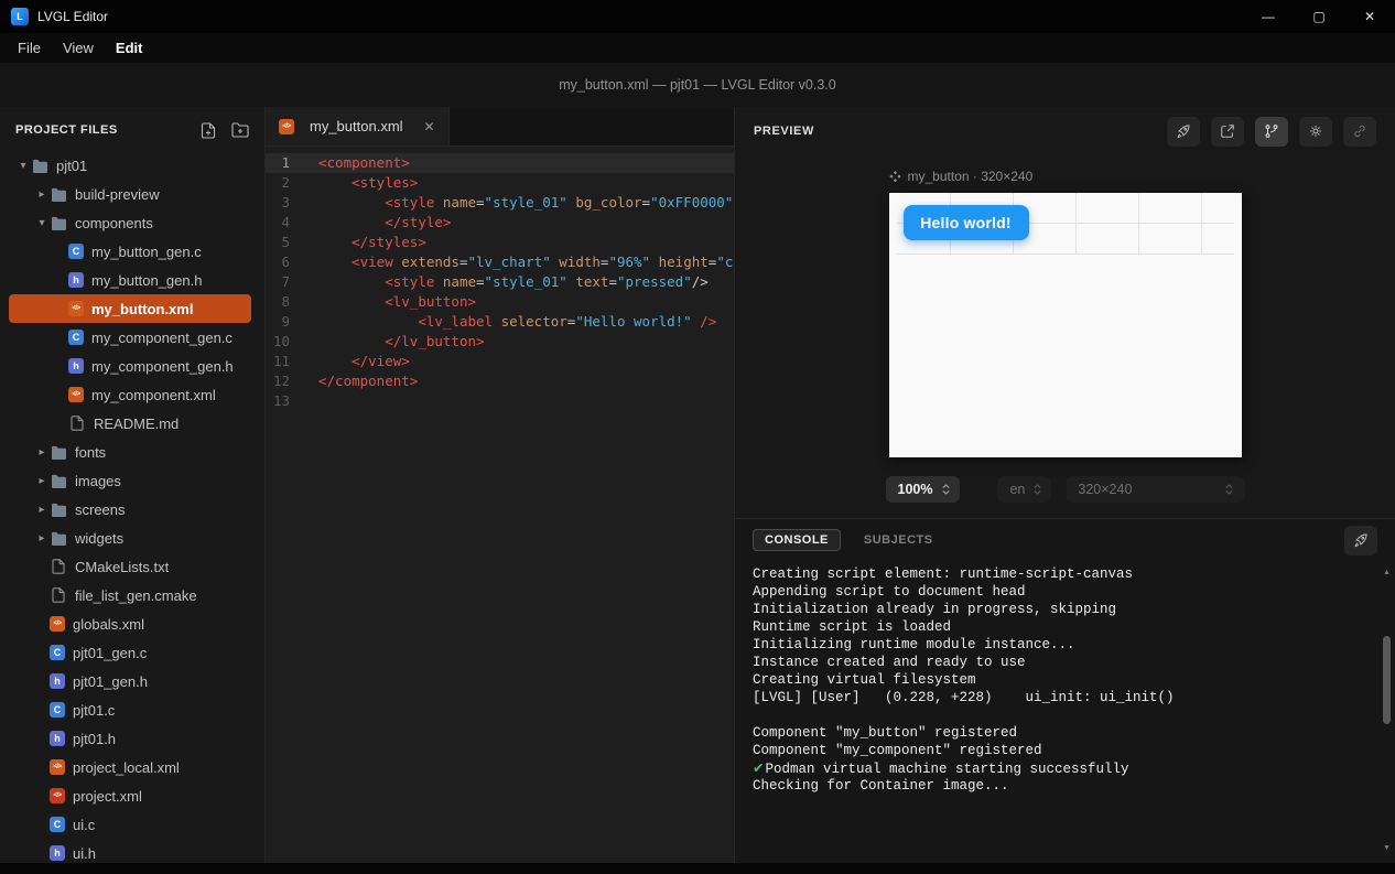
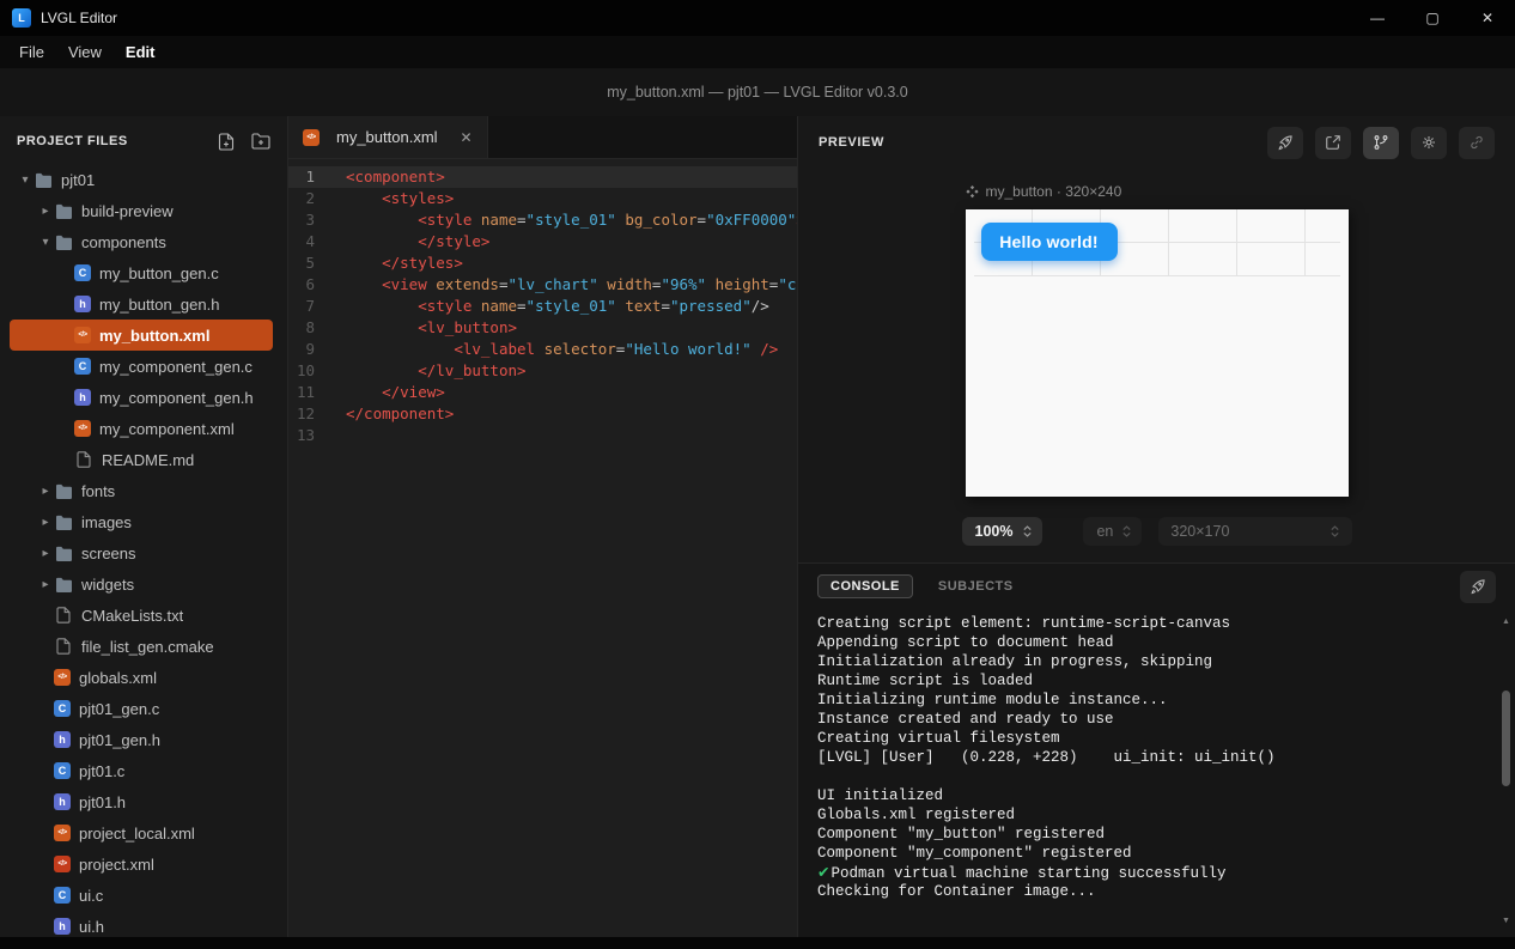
  L
  LVGL Editor
  —
  ▢
  ✕
  File
  View
  Edit
  my_button.xml — pjt01 — LVGL Editor v0.3.0
  PROJECT FILES
  ▾
  pjt01
  ▸
  build-preview
  ▾
  components
  C
  my_button_gen.c
  h
  my_button_gen.h
  my_button.xml
  C
  my_component_gen.c
  h
  my_component_gen.h
  my_component.xml
  README.md
  ▸
  fonts
  ▸
  images
  ▸
  screens
  ▸
  widgets
  CMakeLists.txt
  file_list_gen.cmake
  globals.xml
  C
  pjt01_gen.c
  h
  pjt01_gen.h
  C
  pjt01.c
  h
  pjt01.h
  project_local.xml
  project.xml
  C
  ui.c
  h
  ui.h
  my_button.xml
  ✕
  1
  <component>
  2
  <styles>
  3
  <style name="style_01" bg_color="0xFF0000"
  4
  </style>
  5
  </styles>
  6
  <view extends="lv_chart" width="96%" height="c
  7
  <style name="style_01" text="pressed"/>
  8
  <lv_button>
  9
  <lv_label selector="Hello world!" />
  10
  </lv_button>
  11
  </view>
  12
  </component>
  13
  PREVIEW
  my_button · 320×240
  Hello world!
  100%
  en
- 320×240
+ 320×170
  CONSOLE
  SUBJECTS
  Creating script element: runtime-script-canvas
  Appending script to document head
  Initialization already in progress, skipping
  Runtime script is loaded
  Initializing runtime module instance...
  Instance created and ready to use
  Creating virtual filesystem
  [LVGL] [User] (0.228, +228) ui_init: ui_init()
+ UI initialized
+ Globals.xml registered
  Component "my_button" registered
  Component "my_component" registered
  ✔Podman virtual machine starting successfully
  Checking for Container image...
